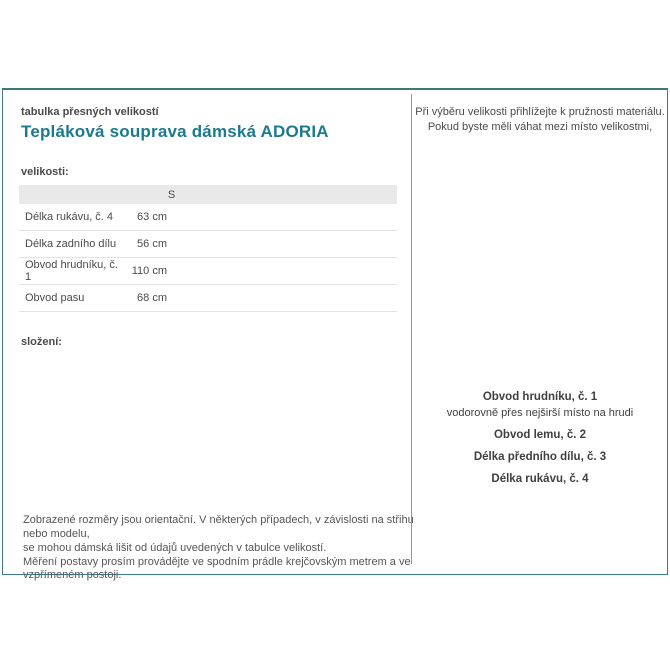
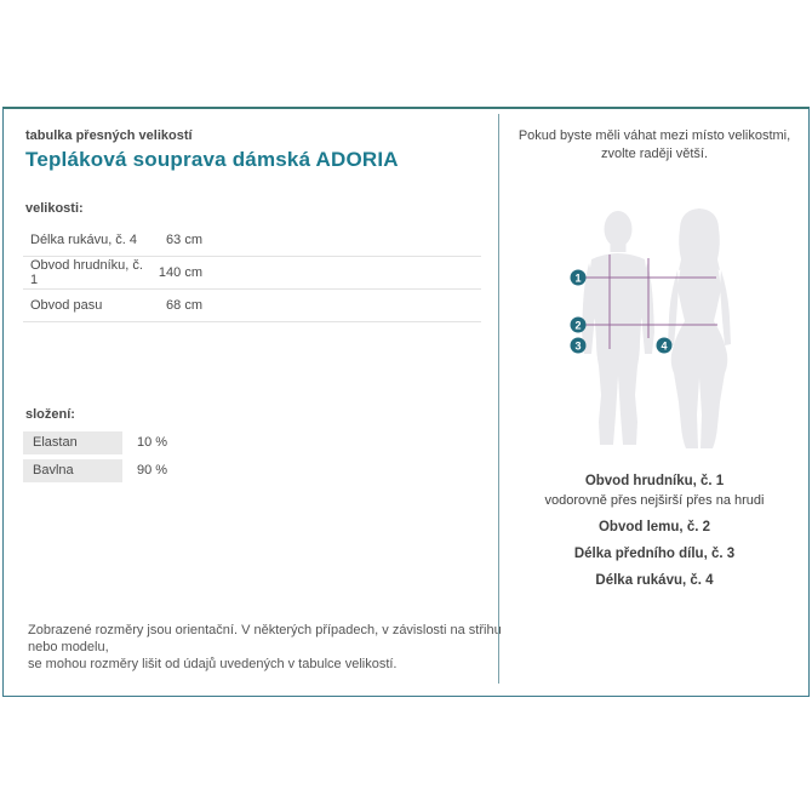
  tabulka přesných velikostí
  Tepláková souprava dámská ADORIA
  velikosti:
- S
  Délka rukávu, č. 4
  63 cm
- Délka zadního dílu
- 56 cm
  Obvod hrudníku, č. 1
- 110 cm
+ 140 cm
  Obvod pasu
  68 cm
  složení:
+ Elastan
+ 10 %
+ Bavlna
+ 90 %
  Zobrazené rozměry jsou orientační. V některých případech, v závislosti na střih nebo modelu,
- se mohou dámská lišit od údajů uvedených v tabulce velikostí.
+ se mohou rozměry lišit od údajů uvedených v tabulce velikostí.
- Měření postavy prosím provádějte ve spodním prádle krejčovským metrem a ve vzpřímeném postoji.
- Při výběru velikosti přihlížejte k pružnosti materiálu.
  Pokud byste měli váhat mezi místo velikostmi,
+ zvolte raději větší.
+ 1
+ 2
+ 3
+ 4
  Obvod hrudníku, č. 1
- vodorovně přes nejširší místo na hrudi
+ vodorovně přes nejširší přes na hrudi
  Obvod lemu, č. 2
  Délka předního dílu, č. 3
  Délka rukávu, č. 4
